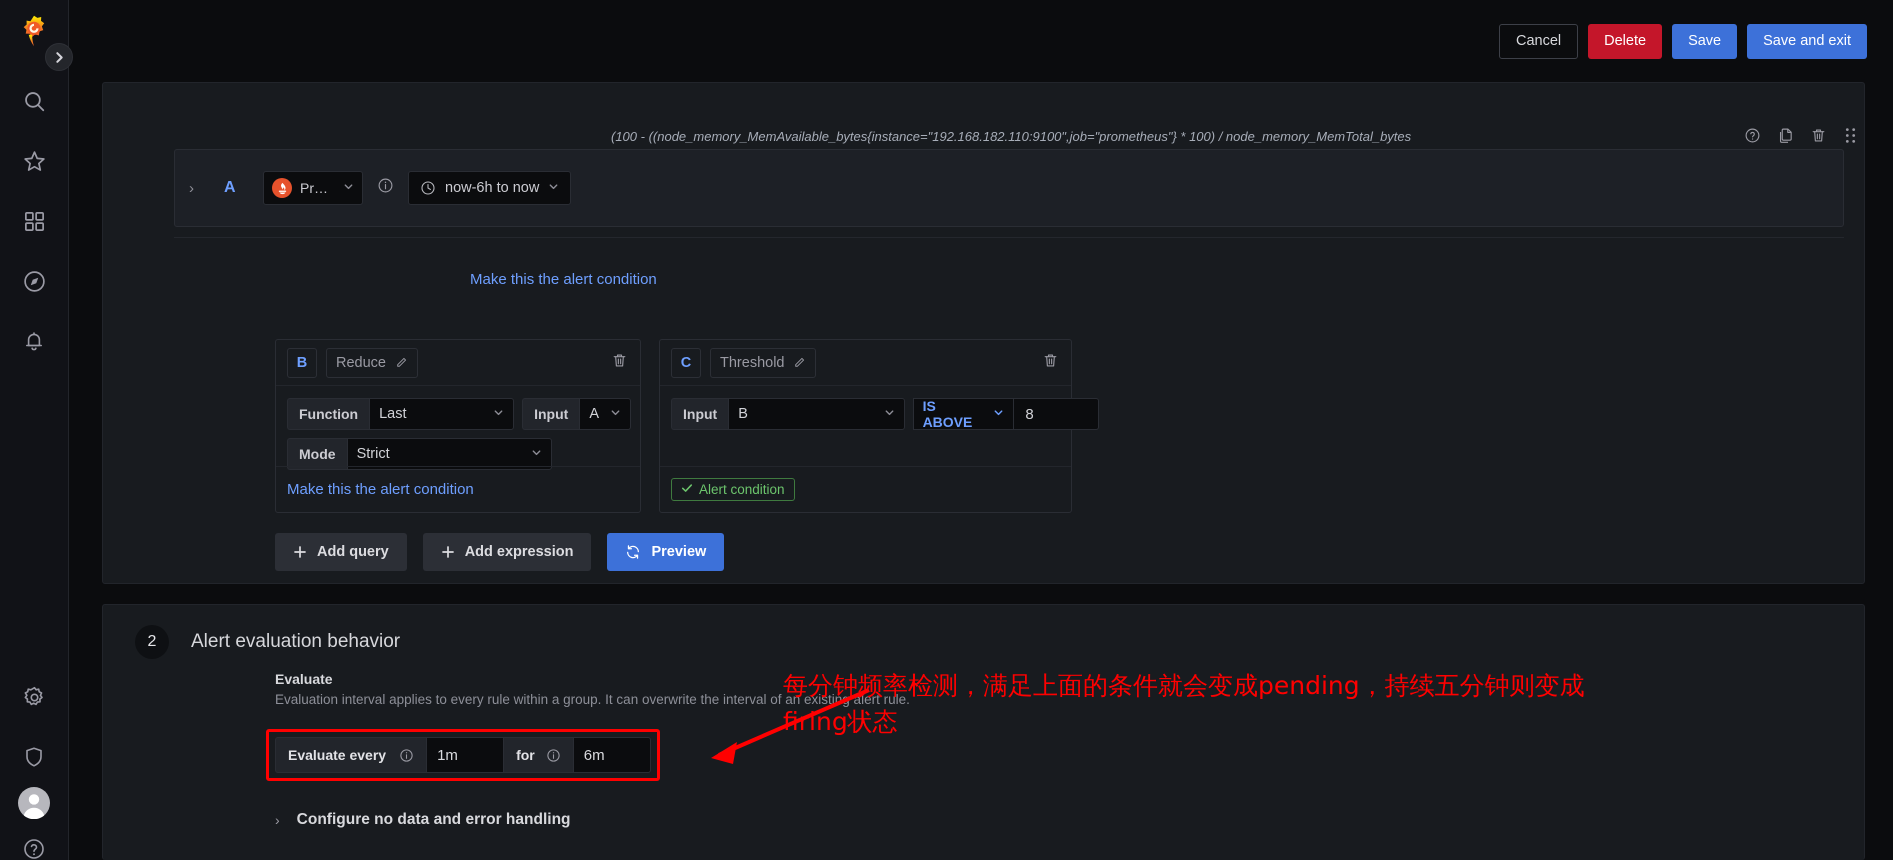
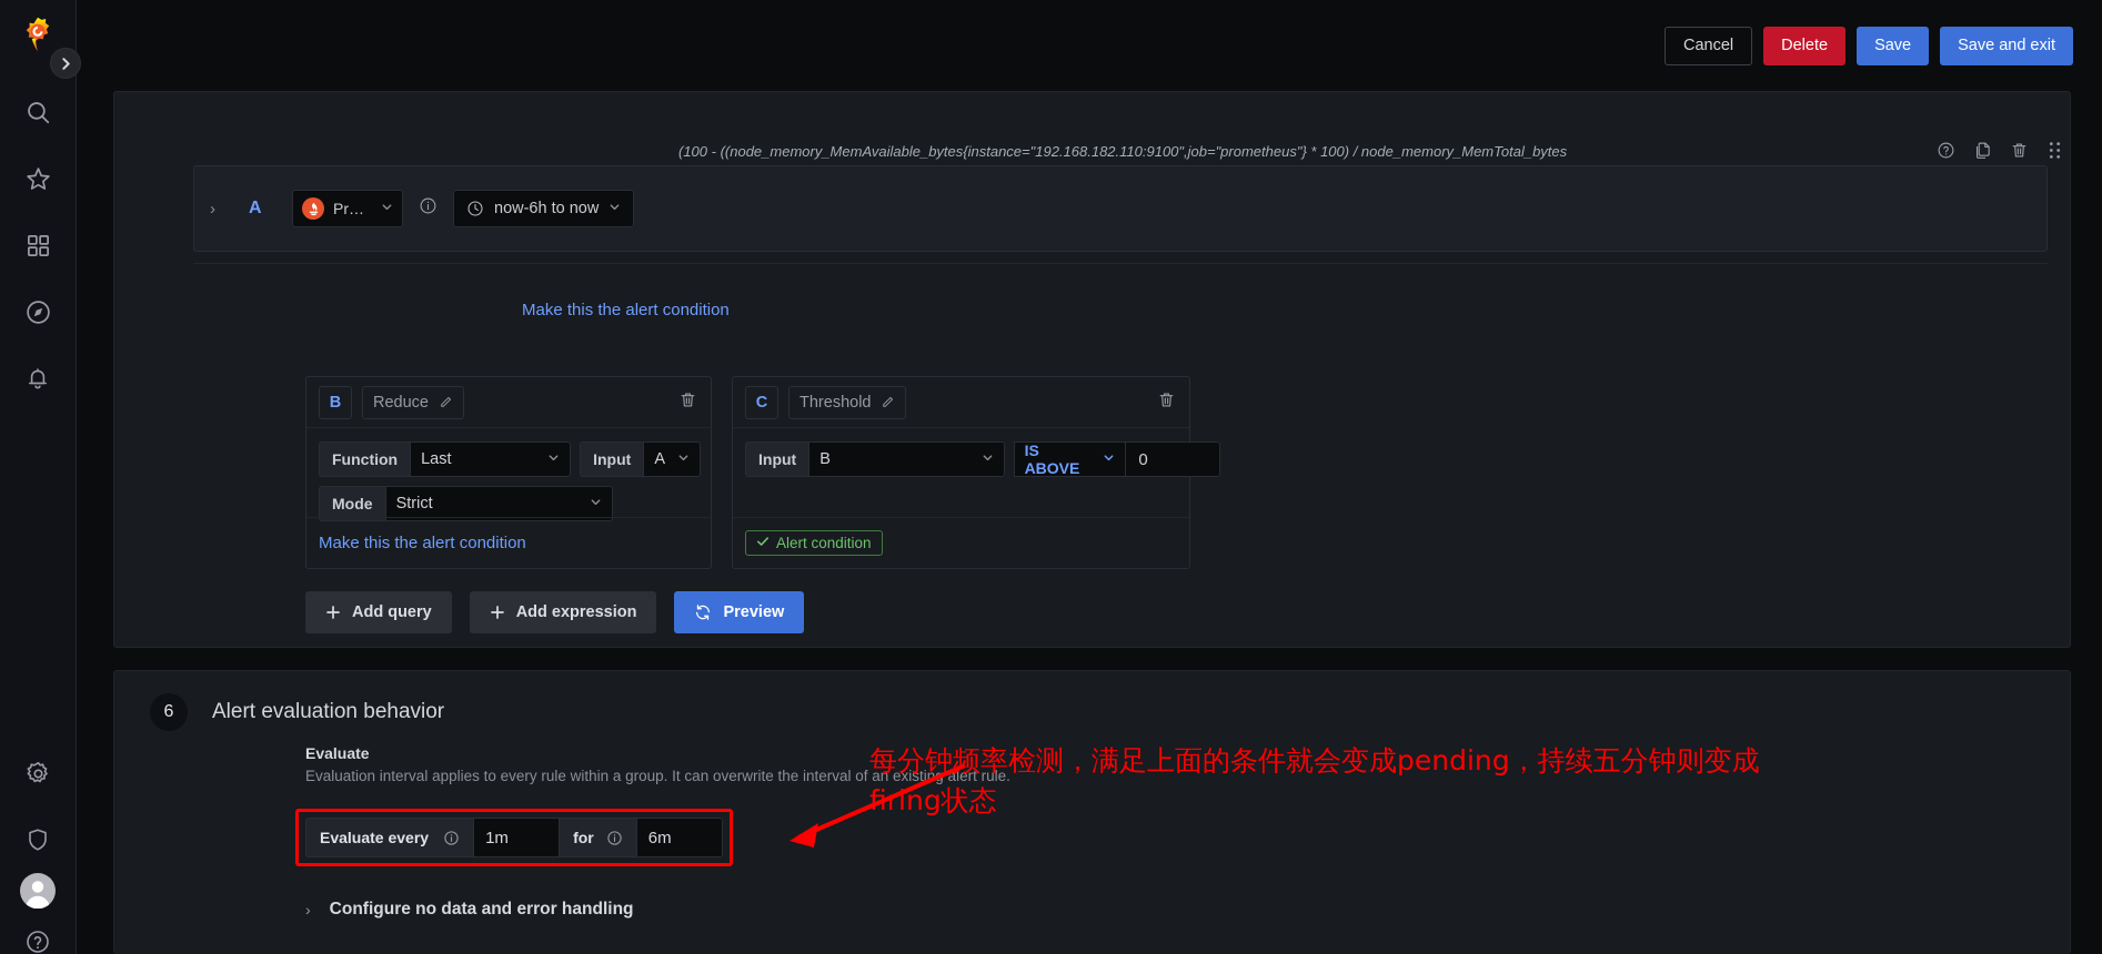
  Cancel
  Delete
  Save
  Save and exit
  ›
  A
  Pr…
  now-6h to now
  (100 - ((node_memory_MemAvailable_bytes{instance="192.168.182.110:9100",job="prometheus"} * 100) / node_memory_MemTotal_bytes
  Make this the alert condition
  B
  Reduce
  Function
  Last
  Input
  A
  Mode
  Strict
  Make this the alert condition
  C
  Threshold
  Input
  B
  IS ABOVE
- 8
+ 0
  Alert condition
  Add query
  Add expression
  Preview
- 2
+ 6
  Alert evaluation behavior
  Evaluate
  Evaluation interval applies to every rule within a group. It can overwrite the interval of an existin alert rule.
  Evaluate every
  1m
  for
  6m
  ›
  Configure no data and error handling
  每分钟频率检测，满足上面的条件就会变成pending，持续五分钟则变成
  firing状态
